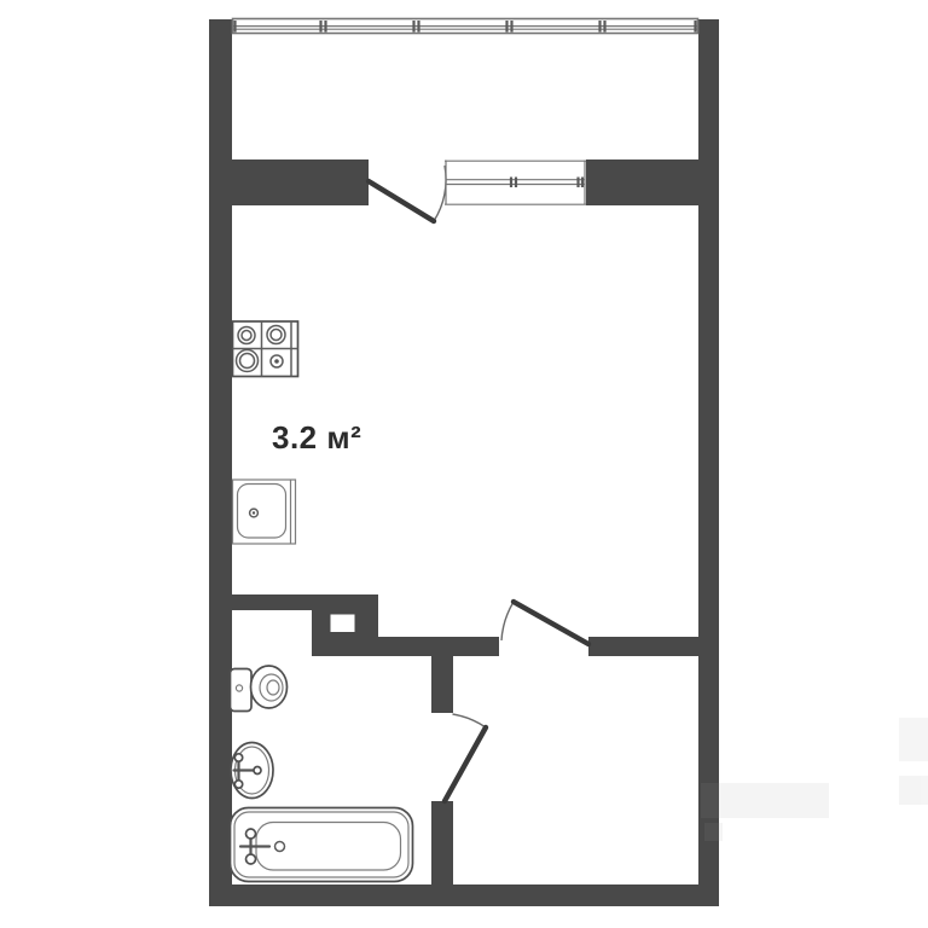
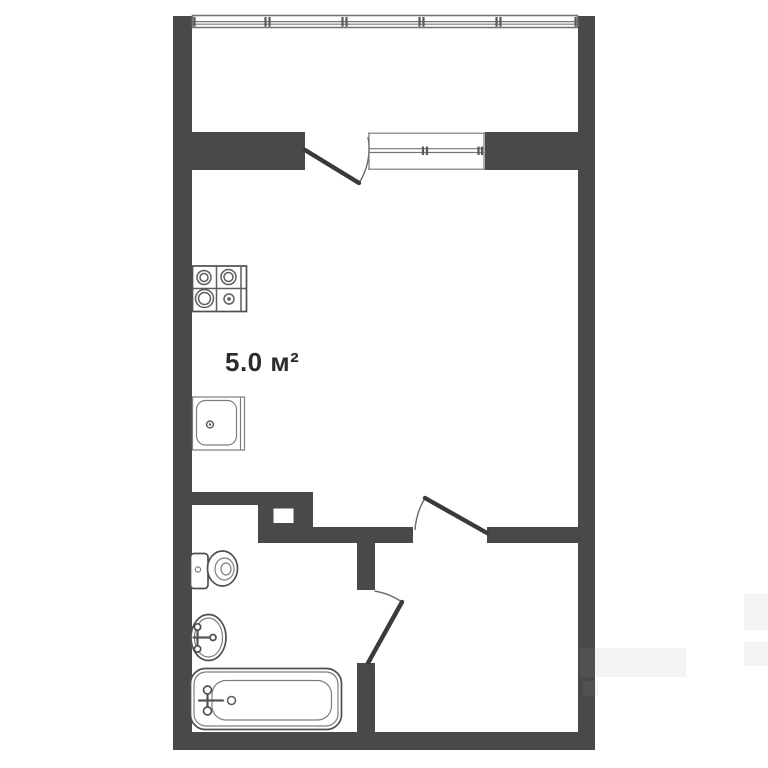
- 3.2 м²
+ 5.0 м²
